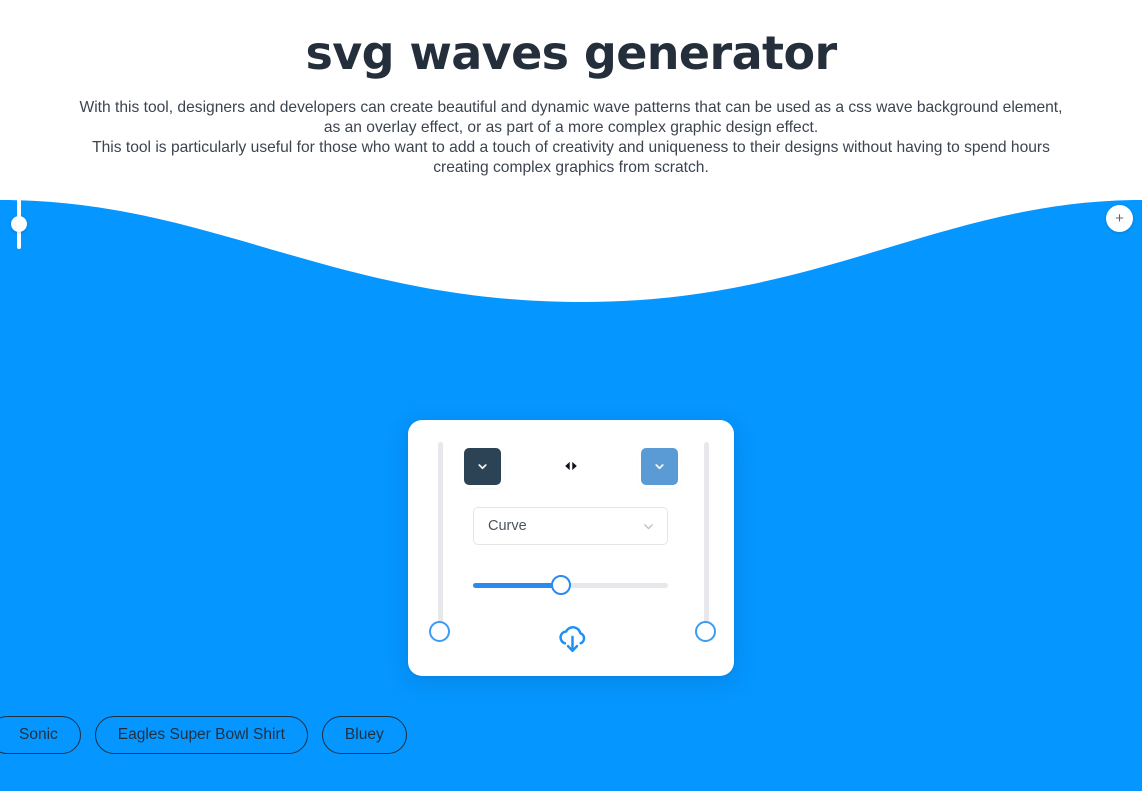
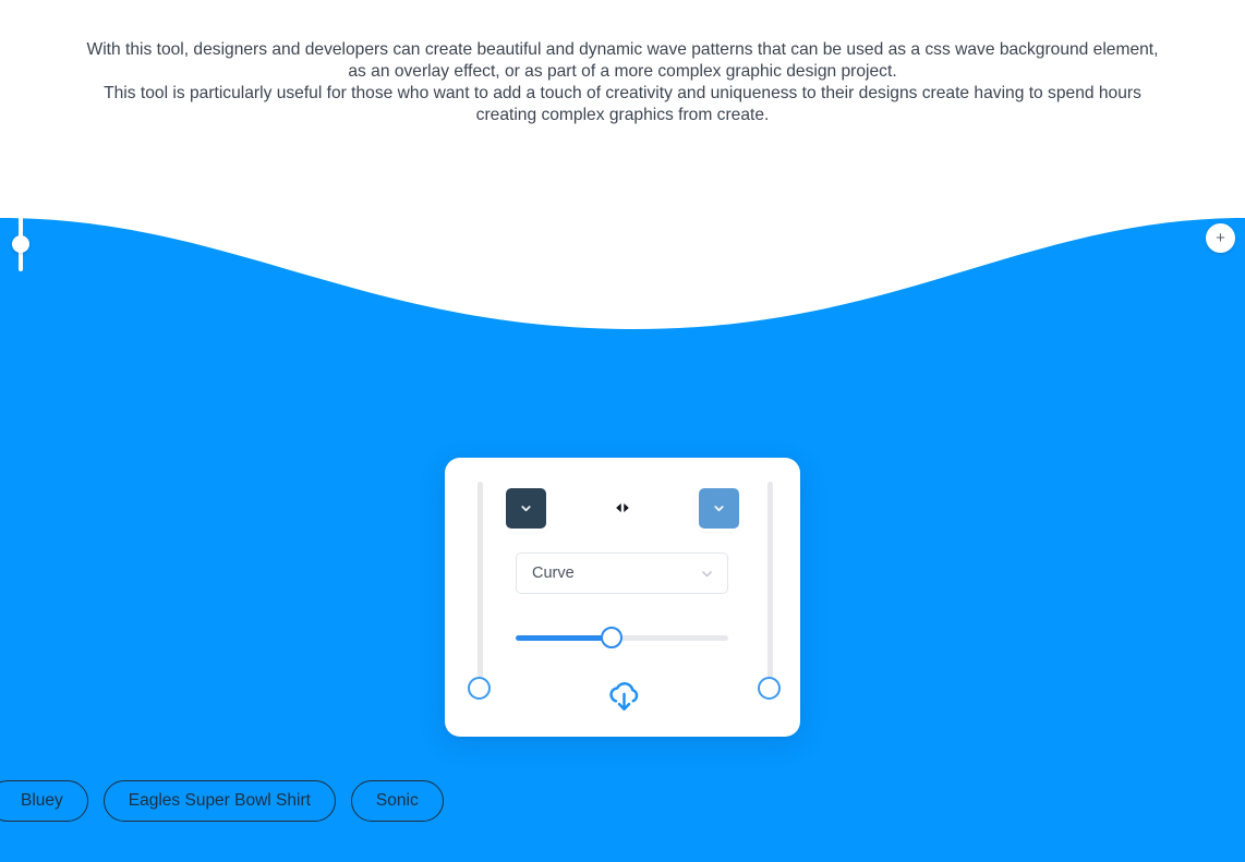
- svg waves generator
  With this tool, designers and developers can create beautiful and dynamic wave patterns that can be used as a css wave background element,
- as an overlay effect, or as part of a more complex graphic design effect.
+ as an overlay effect, or as part of a more complex graphic design project.
- This tool is particularly useful for those who want to add a touch of creativity and uniqueness to their designs without having to spend hours
+ This tool is particularly useful for those who want to add a touch of creativity and uniqueness to their designs create having to spend hours
- creating complex graphics from scratch.
+ creating complex graphics from create.
  +
  Curve
- Sonic
+ Bluey
  Eagles Super Bowl Shirt
- Bluey
+ Sonic
